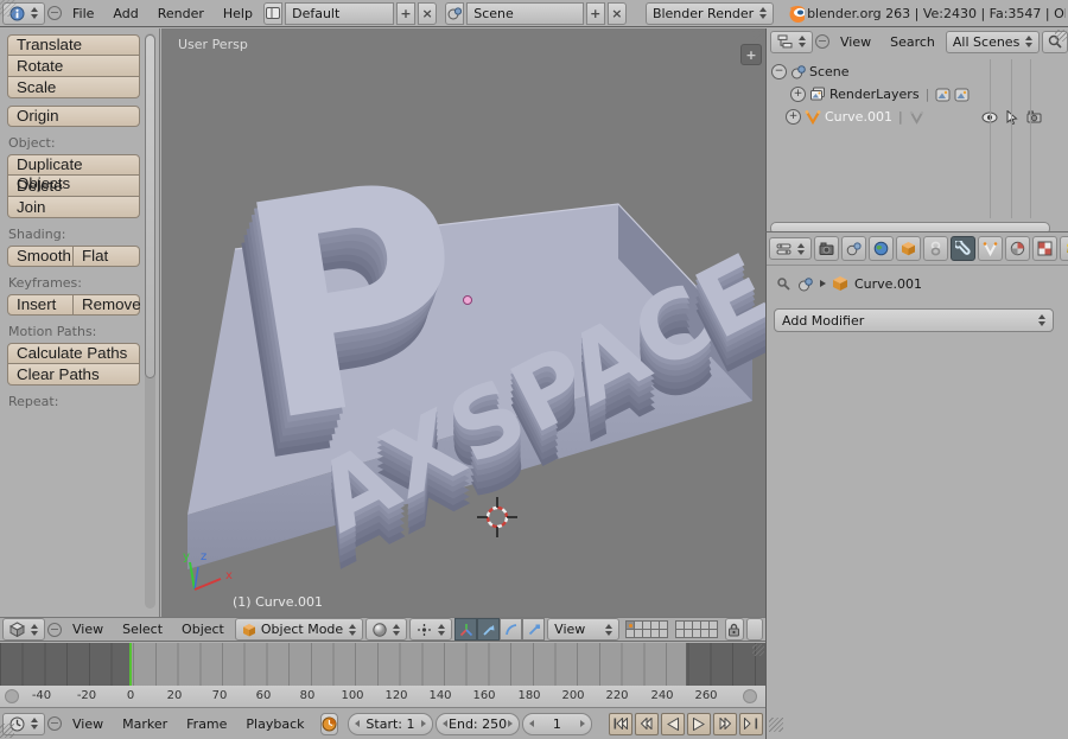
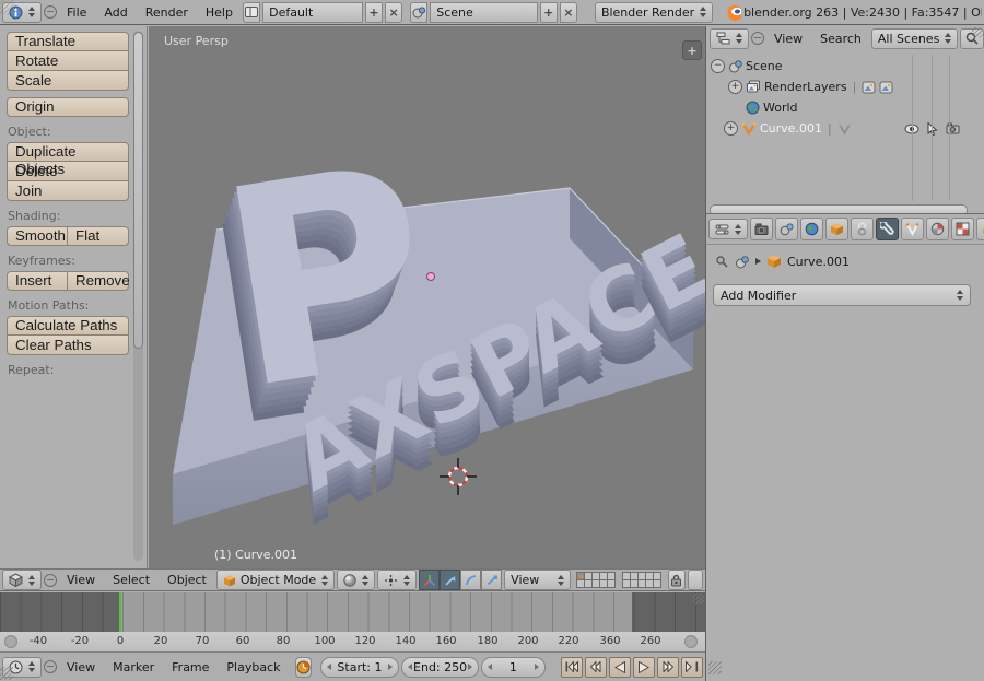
  File
  Add
  Render
  Help
  Default
  +
  ×
  Scene
  +
  ×
  Blender Render
  blender.org 263 | Ve:2430 | Fa:3547 | O
  Translate
  Rotate
  Scale
  Origin
  Object:
  Delete
  Join
  Shading:
  Smooth
  Flat
  Keyframes:
  Insert
  Remove
  Motion Paths:
  Calculate Paths
  Clear Paths
  Repeat:
  User Persp
- y
- z
- x
  (1) Curve.001
  +
  View
  Select
  Object
  Object Mode
  View
  -40
  -20
  0
  20
  70
  60
  80
  100
  120
  140
  160
  180
  200
  220
- 240
+ 360
  260
  View
  Marker
  Frame
  Playback
  Start: 1
  End: 250
  1
  View
  Search
  All Scenes
  −
  Scene
  +
  RenderLayers
  |
+ World
  +
  Curve.001
  |
  Curve.001
  Add Modifier
